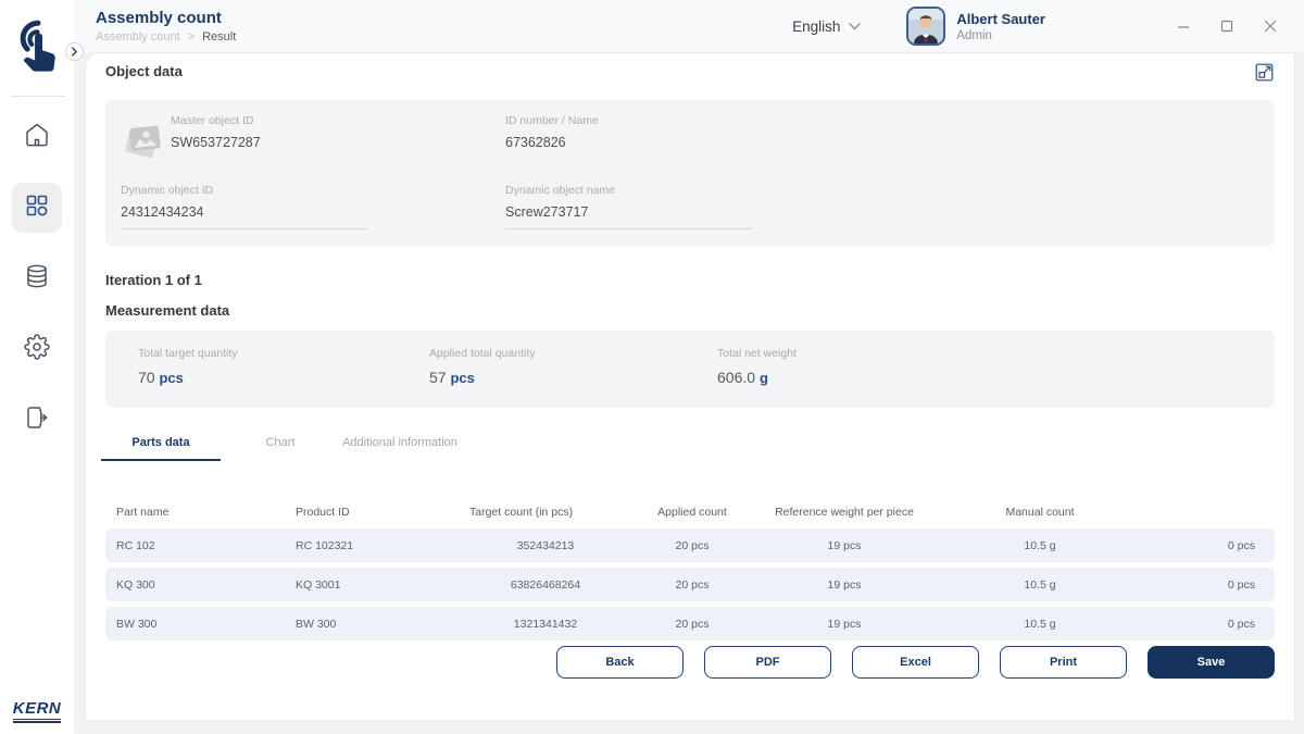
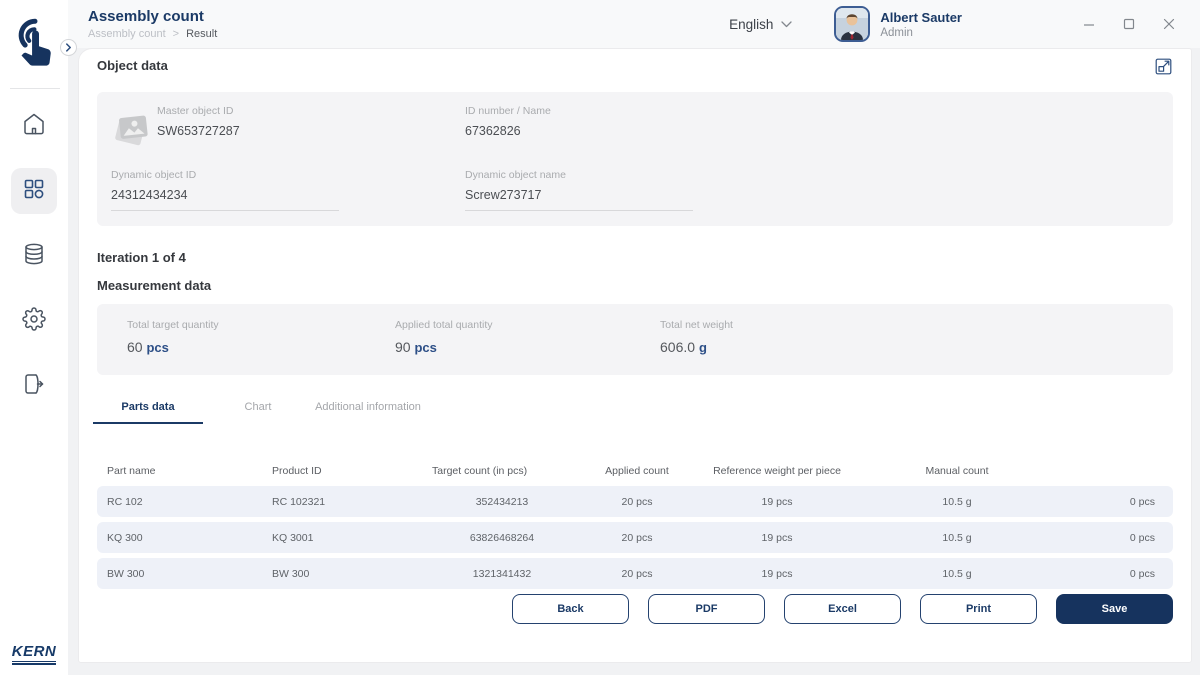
  KERN
  Assembly count
  Assembly count
  >
  Result
  English
  Albert Sauter
  Admin
  Object data
  Master object ID
  SW653727287
  ID number / Name
  67362826
  Dynamic object ID
  24312434234
  Dynamic object name
  Screw273717
- Iteration 1 of 1
+ Iteration 1 of 4
  Measurement data
  Total target quantity
- 70 pcs
+ 60 pcs
  Applied total quantity
- 57 pcs
+ 90 pcs
  Total net weight
  606.0 g
  Parts data
  Chart
  Additional information
  Part name
  Product ID
  Target count (in pcs)
  Applied count
  Reference weight per piece
  Manual count
  RC 102
  RC 102321
  352434213
  20 pcs
  19 pcs
  10.5 g
  0 pcs
  KQ 300
  KQ 3001
  63826468264
  20 pcs
  19 pcs
  10.5 g
  0 pcs
  BW 300
  BW 300
  1321341432
  20 pcs
  19 pcs
  10.5 g
  0 pcs
  Back
  PDF
  Excel
  Print
  Save
